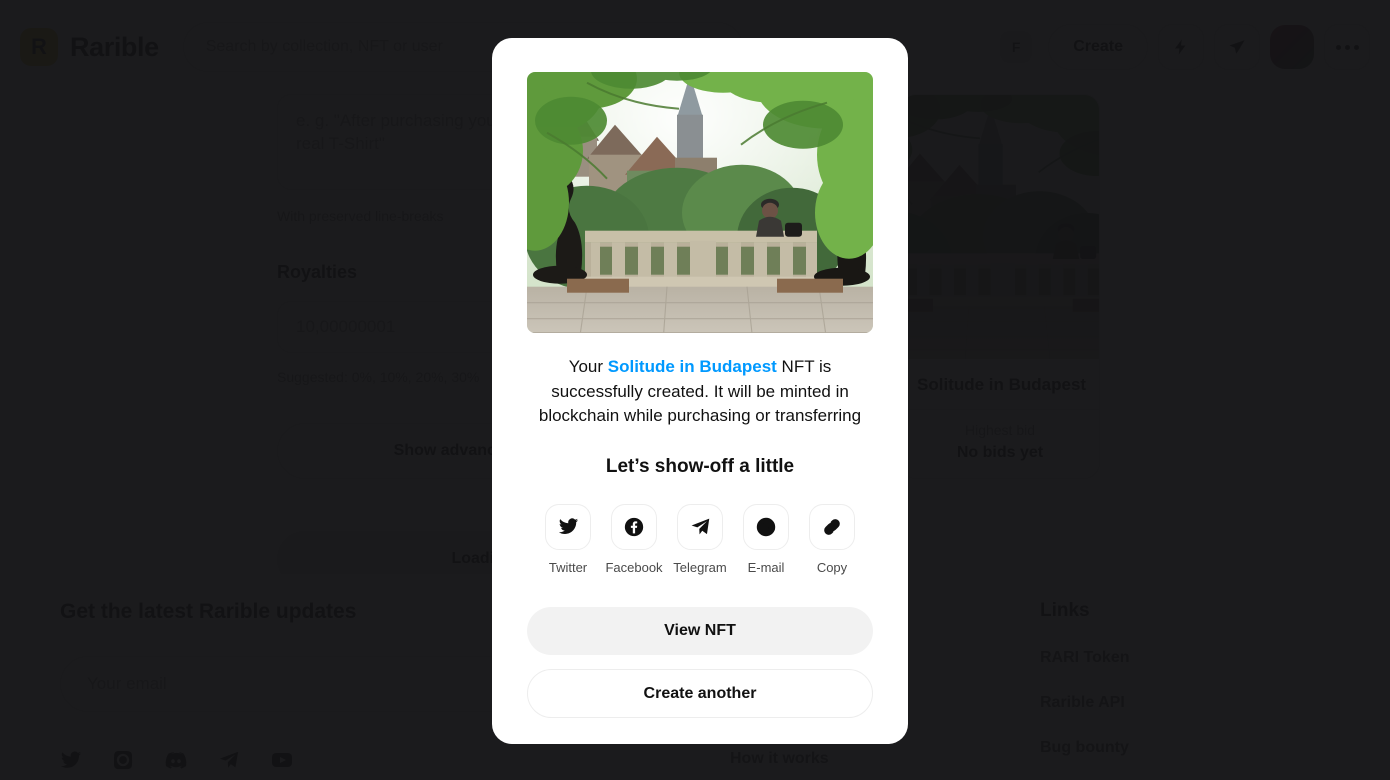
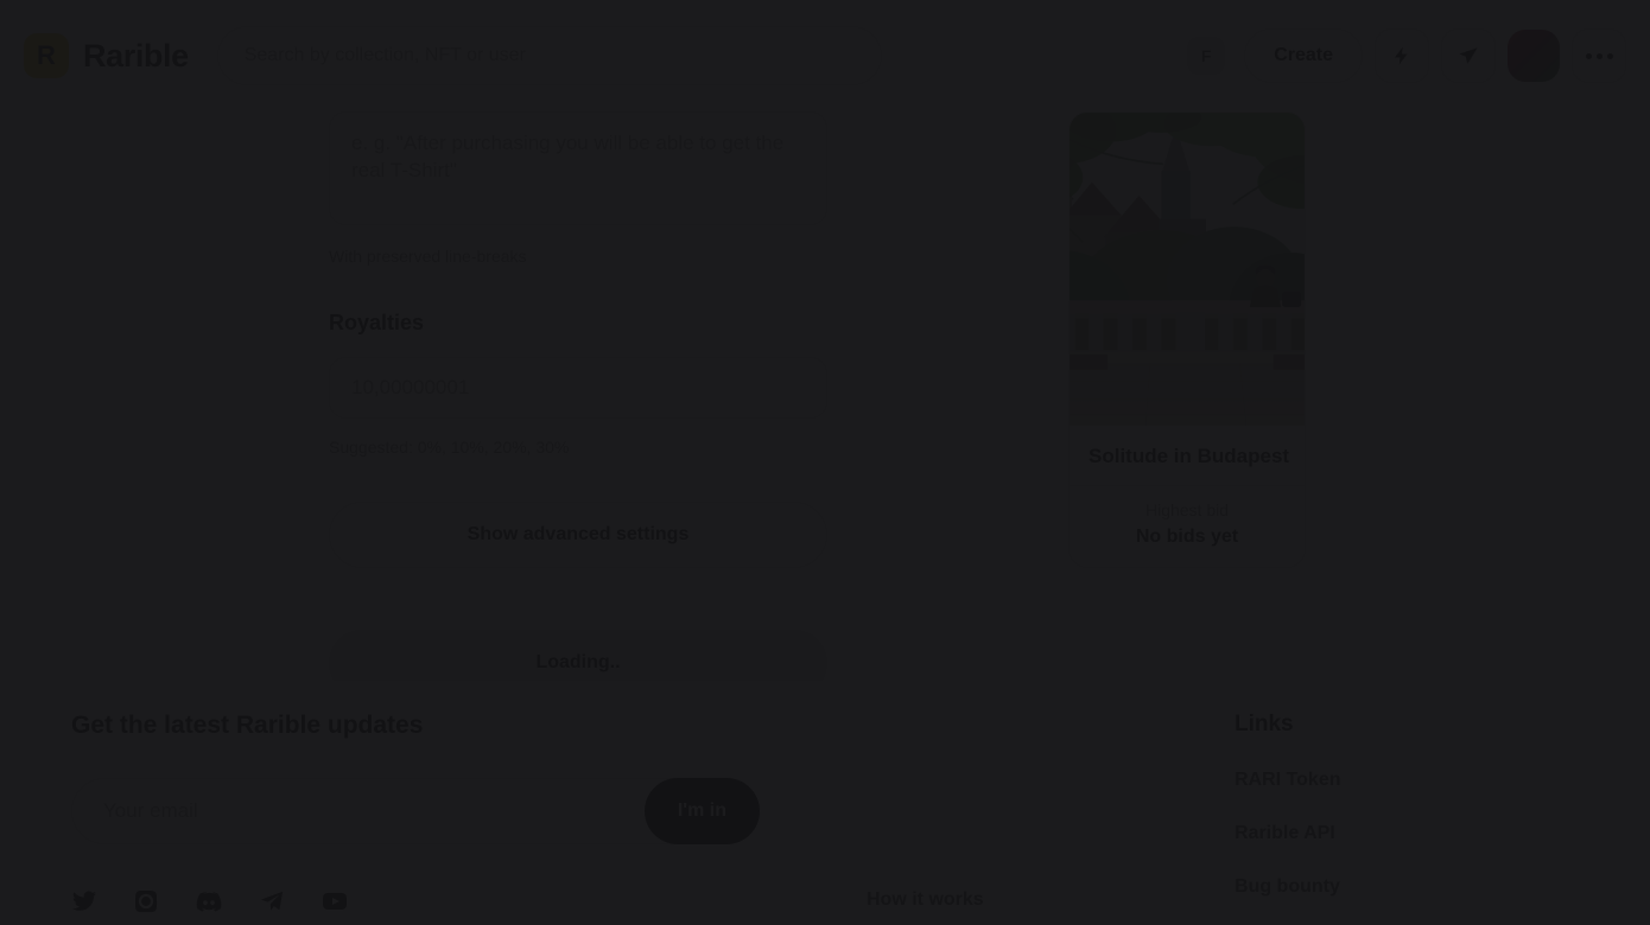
- Your Solitude in Budapest NFT is successfully created. It will be minted in blockchain while purchasing or transferring
- Let’s show-off a little
- Twitter
- Facebook
- Telegram
- E-mail
- Copy
- View NFT
- Create another
